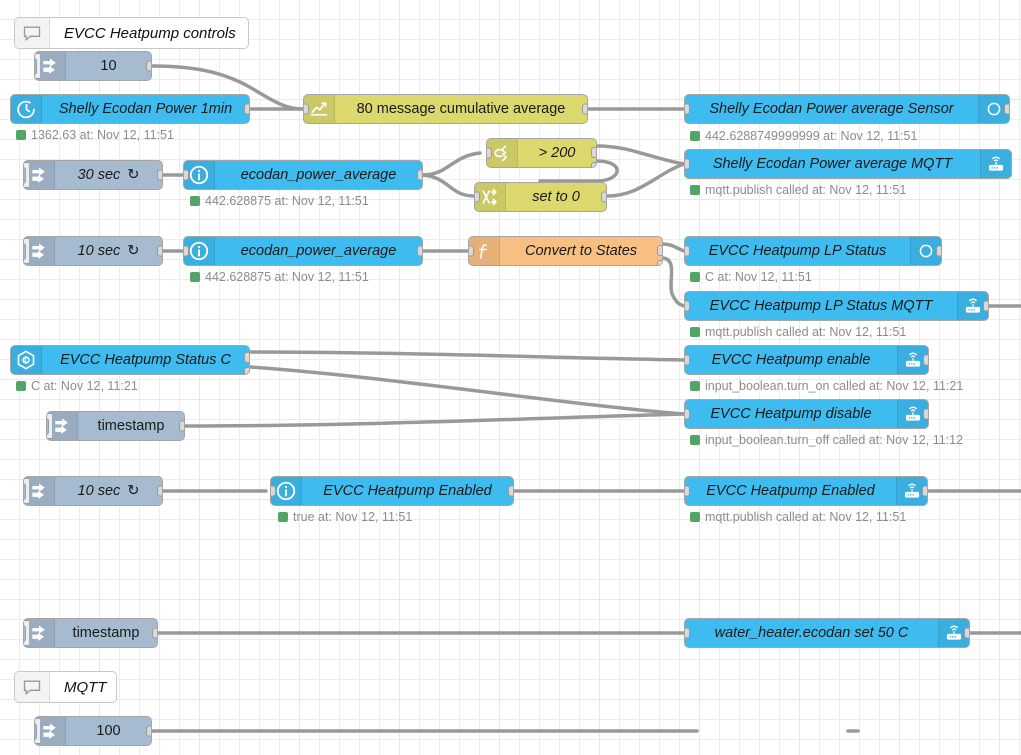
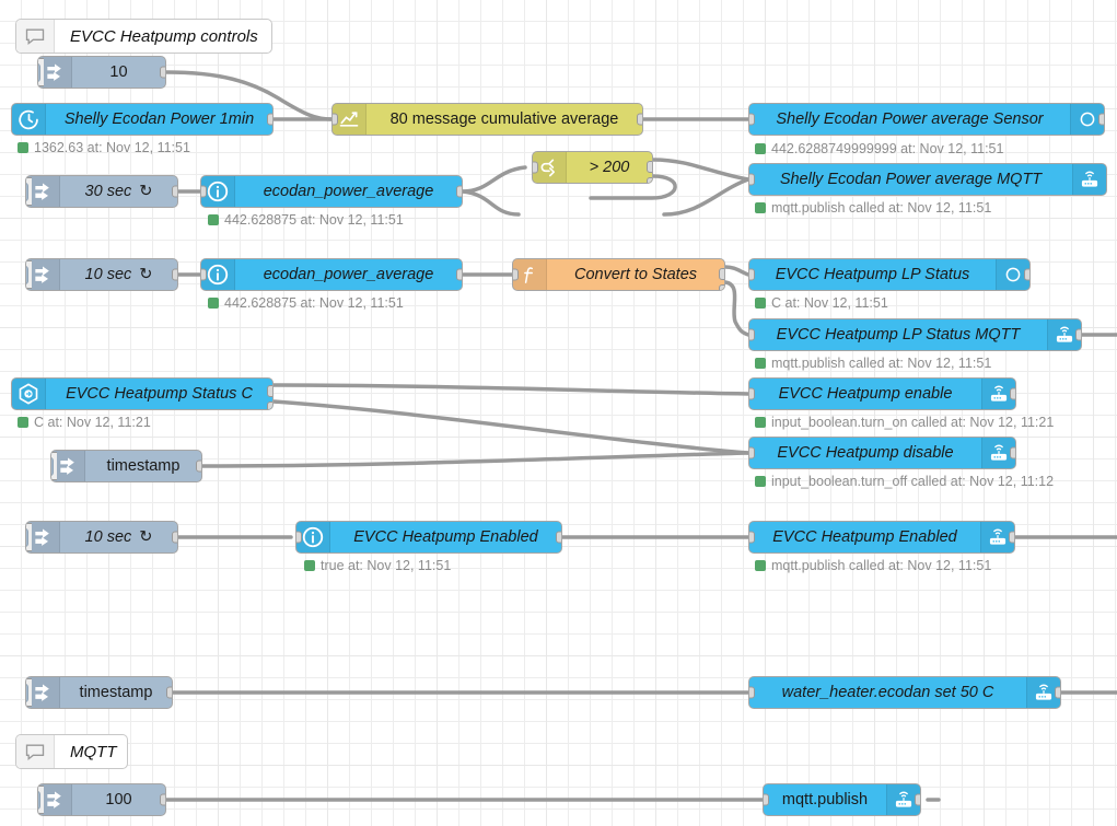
  EVCC Heatpump controls
  10
  Shelly Ecodan Power 1min
  1362.63 at: Nov 12, 11:51
  80 message cumulative average
  Shelly Ecodan Power average Sensor
  442.6288749999999 at: Nov 12, 11:51
  30 sec
  ↻
  ecodan_power_average
  442.628875 at: Nov 12, 11:51
  > 200
- set to 0
  Shelly Ecodan Power average MQTT
  mqtt.publish called at: Nov 12, 11:51
  10 sec
  ↻
  ecodan_power_average
  442.628875 at: Nov 12, 11:51
  Convert to States
  EVCC Heatpump LP Status
  C at: Nov 12, 11:51
  EVCC Heatpump LP Status MQTT
  mqtt.publish called at: Nov 12, 11:51
  EVCC Heatpump Status C
  C at: Nov 12, 11:21
  timestamp
  EVCC Heatpump enable
  input_boolean.turn_on called at: Nov 12, 11:21
  EVCC Heatpump disable
  input_boolean.turn_off called at: Nov 12, 11:12
  10 sec
  ↻
  EVCC Heatpump Enabled
  true at: Nov 12, 11:51
  EVCC Heatpump Enabled
  mqtt.publish called at: Nov 12, 11:51
  timestamp
  water_heater.ecodan set 50 C
  MQTT
  100
+ mqtt.publish
